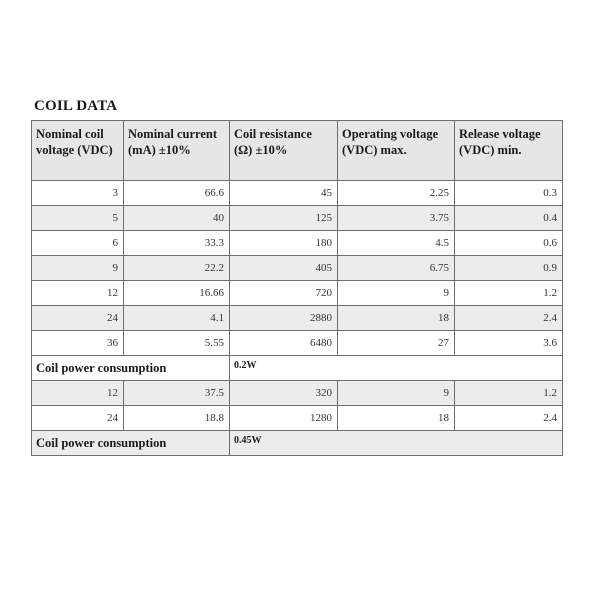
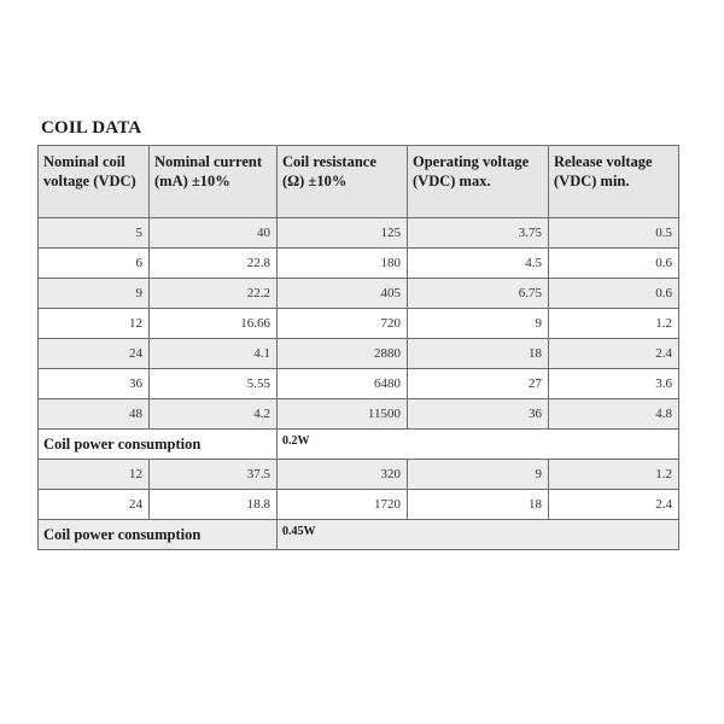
  COIL DATA
  Nominal coilvoltage (VDC)	Nominal current(mA) ±10%	Coil resistance(Ω) ±10%	Operating voltage(VDC) max.	Release voltage(VDC) min.
- 3	66.6	45	2.25	0.3
- 5	40	125	3.75	0.4
+ 5	40	125	3.75	0.5
- 6	33.3	180	4.5	0.6
+ 6	22.8	180	4.5	0.6
- 9	22.2	405	6.75	0.9
+ 9	22.2	405	6.75	0.6
  12	16.66	720	9	1.2
  24	4.1	2880	18	2.4
  36	5.55	6480	27	3.6
+ 48	4.2	11500	36	4.8
  Coil power consumption	0.2W
  12	37.5	320	9	1.2
- 24	18.8	1280	18	2.4
+ 24	18.8	1720	18	2.4
  Coil power consumption	0.45W
